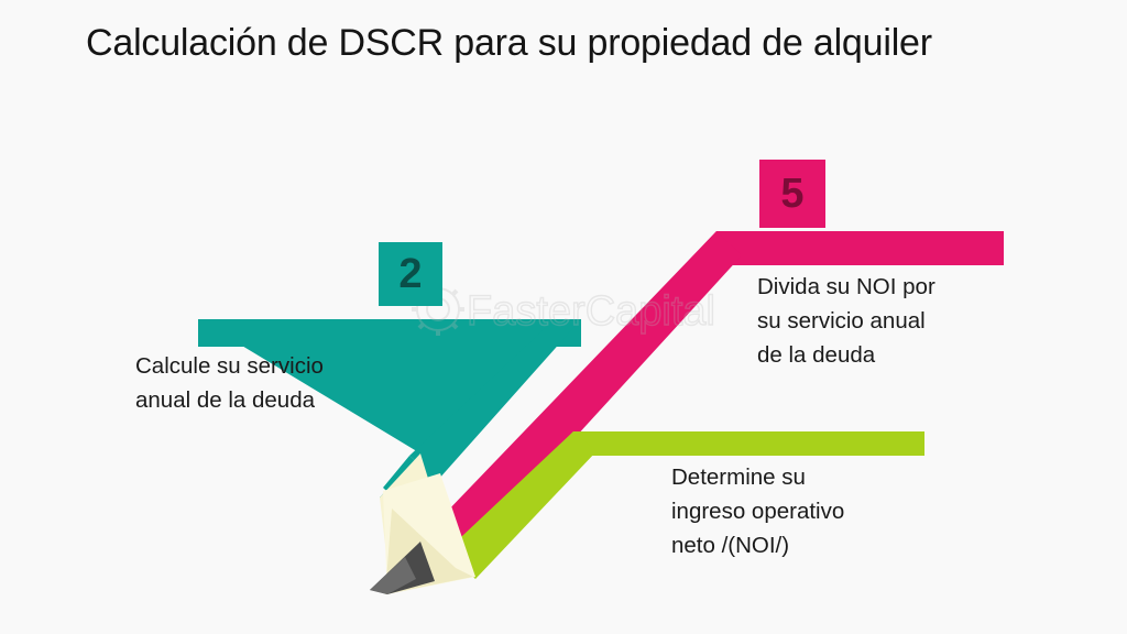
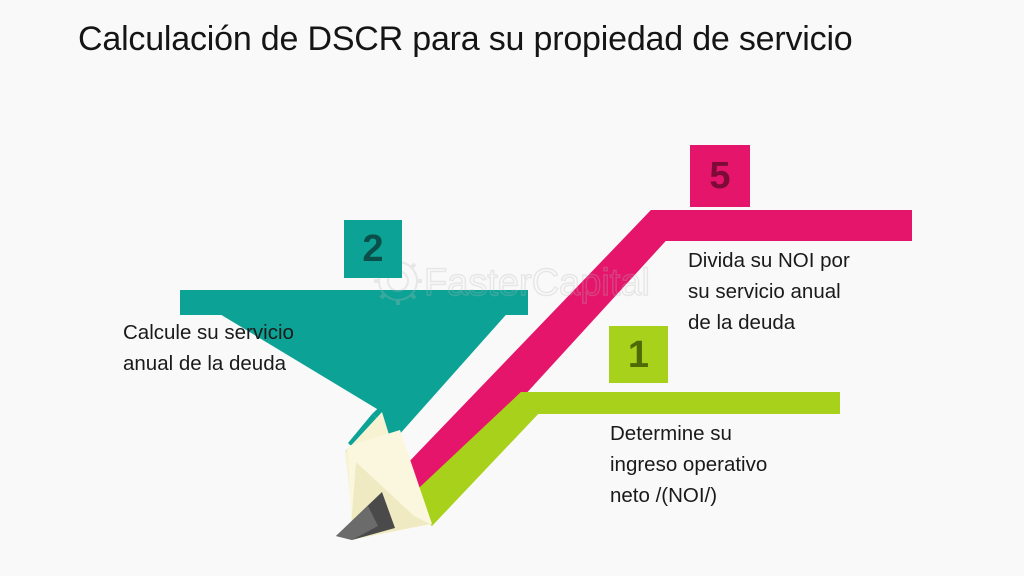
- Calculación de DSCR para su propiedad de alquiler
+ Calculación de DSCR para su propiedad de servicio
  FasterCapital
  2
  5
+ 1
  Divida su NOI por
  su servicio anual
  de la deuda
  Calcule su servicio
  anual de la deuda
  Determine su
  ingreso operativo
  neto /(NOI/)
